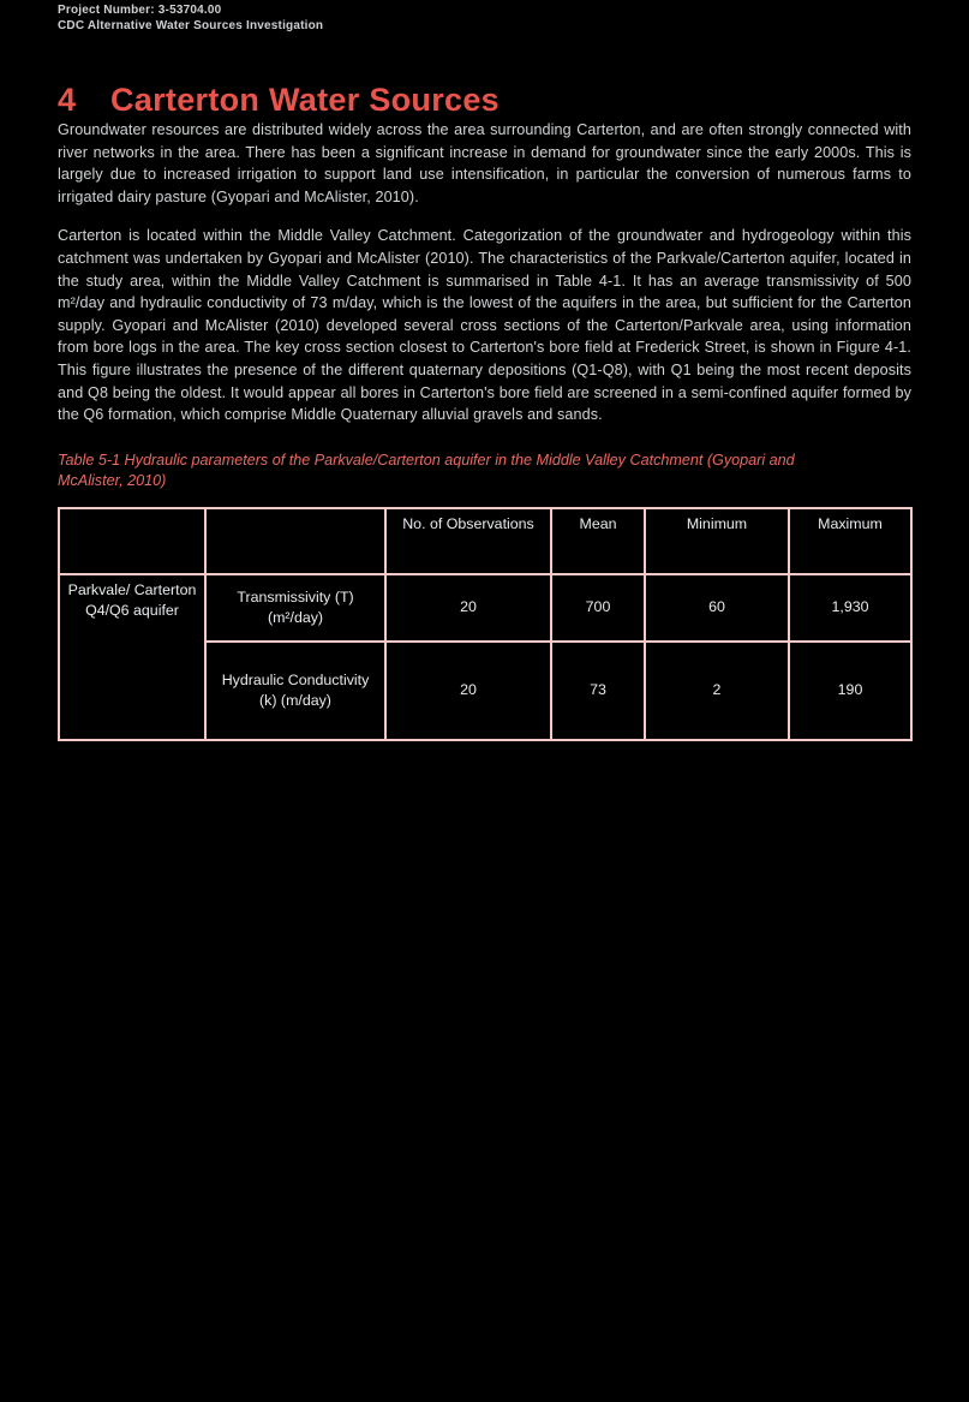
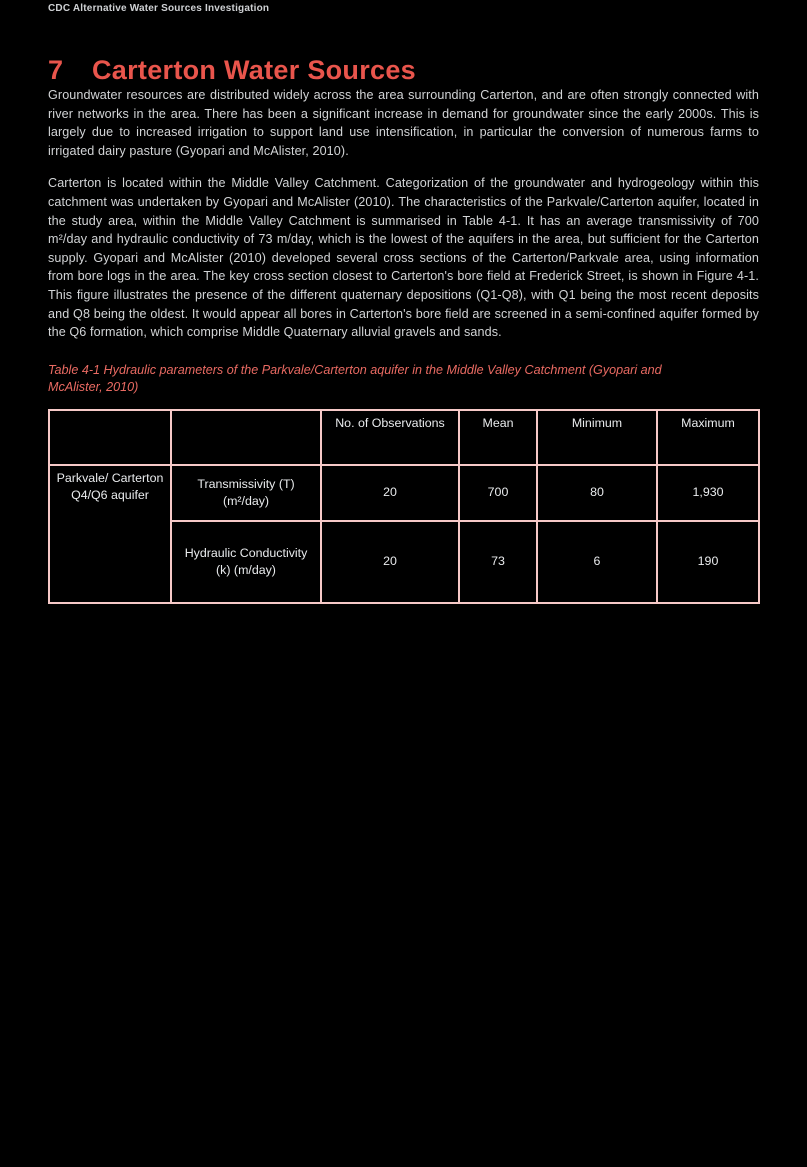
- Project Number: 3-53704.00
  CDC Alternative Water Sources Investigation
- 4
+ 7
  Carterton Water Sources
  Groundwater resources are distributed widely across the area surrounding Carterton, and are often strongly connected with river networks in the area. There has been a significant increase in demand for groundwater since the early 2000s. This is largely due to increased irrigation to support land use intensification, in particular the conversion of numerous farms to irrigated dairy pasture (Gyopari and McAlister, 2010).
- Carterton is located within the Middle Valley Catchment. Categorization of the groundwater and hydrogeology within this catchment was undertaken by Gyopari and McAlister (2010). The characteristics of the Parkvale/Carterton aquifer, located in the study area, within the Middle Valley Catchment is summarised in Table 4-1. It has an average transmissivity of 500 m²/day and hydraulic conductivity of 73 m/day, which is the lowest of the aquifers in the area, but sufficient for the Carterton supply. Gyopari and McAlister (2010) developed several cross sections of the Carterton/Parkvale area, using information from bore logs in the area. The key cross section closest to Carterton's bore field at Frederick Street, is shown in Figure 4-1. This figure illustrates the presence of the different quaternary depositions (Q1-Q8), with Q1 being the most recent deposits and Q8 being the oldest. It would appear all bores in Carterton's bore field are screened in a semi-confined aquifer formed by the Q6 formation, which comprise Middle Quaternary alluvial gravels and sands.
+ Carterton is located within the Middle Valley Catchment. Categorization of the groundwater and hydrogeology within this catchment was undertaken by Gyopari and McAlister (2010). The characteristics of the Parkvale/Carterton aquifer, located in the study area, within the Middle Valley Catchment is summarised in Table 4-1. It has an average transmissivity of 700 m²/day and hydraulic conductivity of 73 m/day, which is the lowest of the aquifers in the area, but sufficient for the Carterton supply. Gyopari and McAlister (2010) developed several cross sections of the Carterton/Parkvale area, using information from bore logs in the area. The key cross section closest to Carterton's bore field at Frederick Street, is shown in Figure 4-1. This figure illustrates the presence of the different quaternary depositions (Q1-Q8), with Q1 being the most recent deposits and Q8 being the oldest. It would appear all bores in Carterton's bore field are screened in a semi-confined aquifer formed by the Q6 formation, which comprise Middle Quaternary alluvial gravels and sands.
- Table 5-1 Hydraulic parameters of the Parkvale/Carterton aquifer in the Middle Valley Catchment (Gyopari and McAlister, 2010)
+ Table 4-1 Hydraulic parameters of the Parkvale/Carterton aquifer in the Middle Valley Catchment (Gyopari and McAlister, 2010)
  		No. of Observations	Mean	Minimum	Maximum
- Parkvale/ Carterton Q4/Q6 aquifer	Transmissivity (T) (m²/day)	20	700	60	1,930
+ Parkvale/ Carterton Q4/Q6 aquifer	Transmissivity (T) (m²/day)	20	700	80	1,930
- Hydraulic Conductivity (k) (m/day)	20	73	2	190
+ Hydraulic Conductivity (k) (m/day)	20	73	6	190
